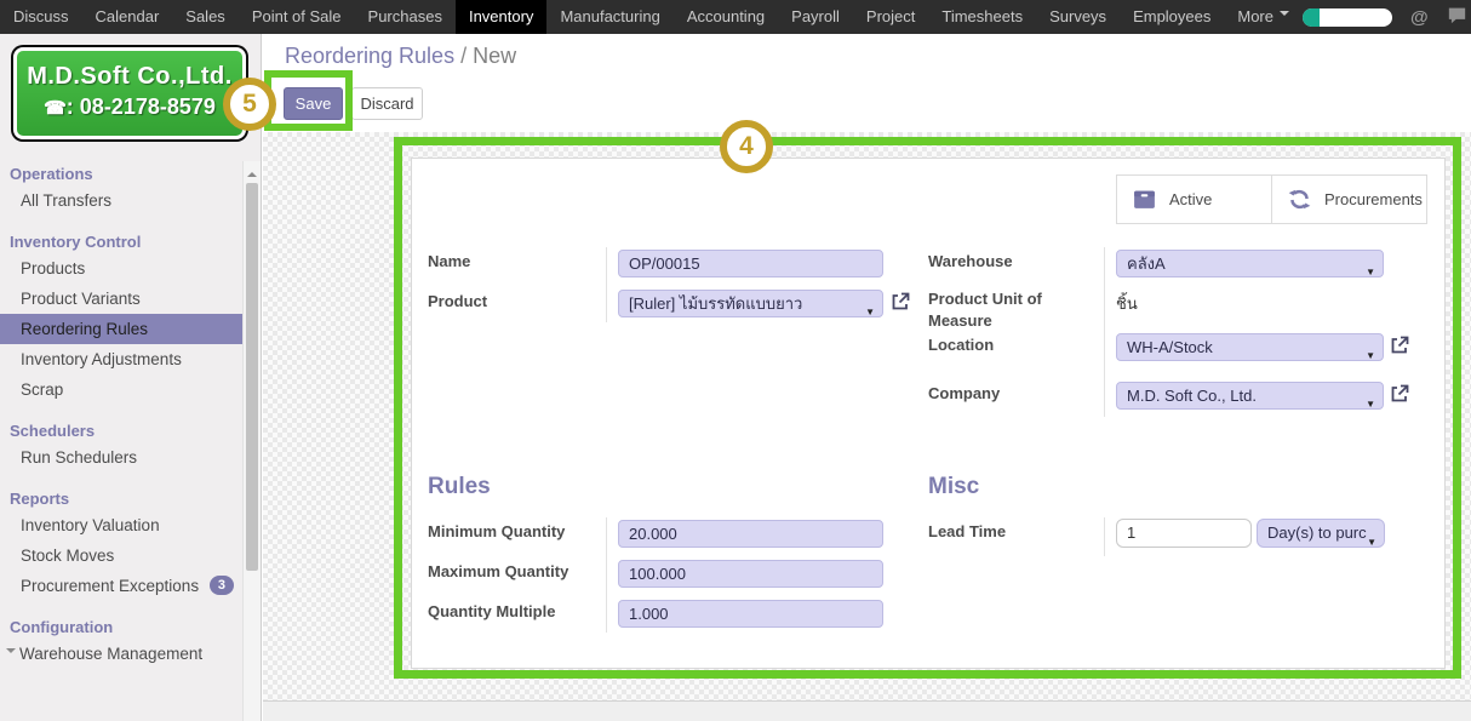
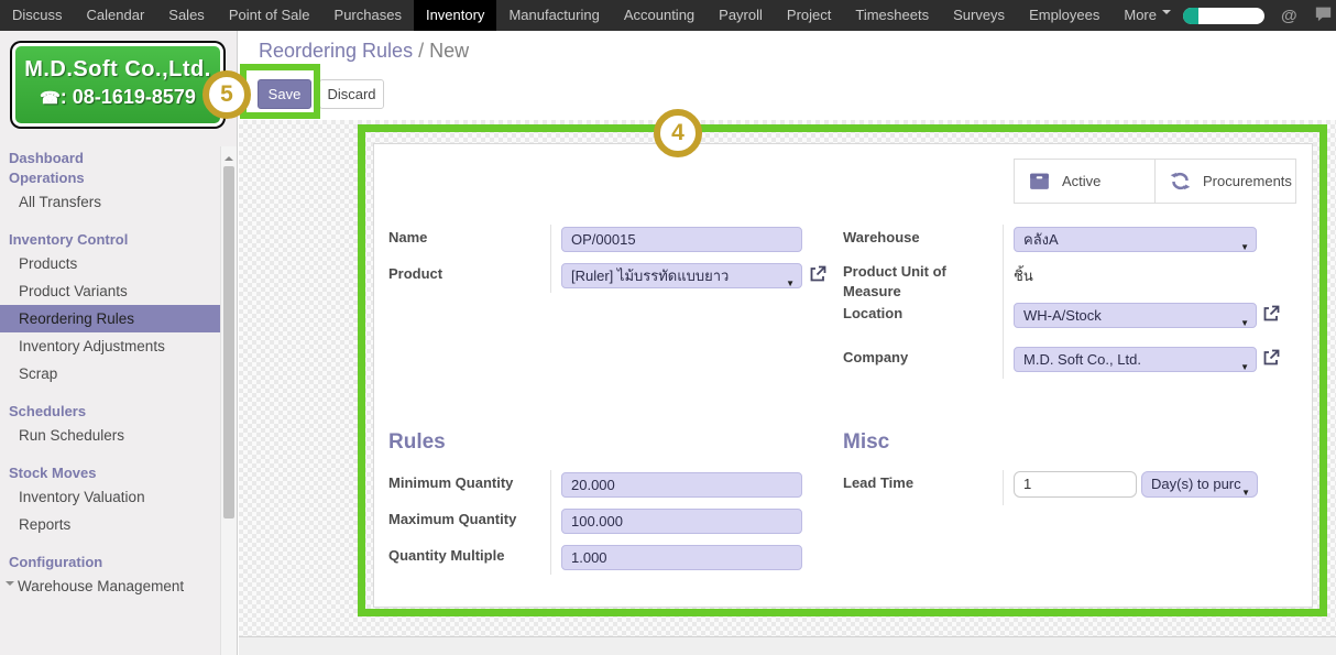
  Discuss
  Calendar
  Sales
  Point of Sale
  Purchases
  Inventory
  Manufacturing
  Accounting
  Payroll
  Project
  Timesheets
  Surveys
  Employees
  More
  @
  M.D.Soft Co.,Ltd.
- ☎: 08-2178-8579
+ ☎: 08-1619-8579
+ Dashboard
  Operations
  All Transfers
  Inventory Control
  Products
  Product Variants
  Reordering Rules
  Inventory Adjustments
  Scrap
  Schedulers
  Run Schedulers
- Reports
+ Stock Moves
  Inventory Valuation
- Stock Moves
+ Reports
- Procurement Exceptions
- 3
  Configuration
  Warehouse Management
  Reordering Rules / New
  Save
  Discard
  Active
  Procurements
  Name
  OP/00015
  Product
  [Ruler] ไม้บรรทัดแบบยาว
  ▼
  Warehouse
  คลังA
  ▼
  Product Unit of Measure
  ชิ้น
  Location
  WH-A/Stock
  ▼
  Company
  M.D. Soft Co., Ltd.
  ▼
  Rules
  Minimum Quantity
  20.000
  Maximum Quantity
  100.000
  Quantity Multiple
  1.000
  Misc
  Lead Time
  1
  Day(s) to purc
  ▼
  5
  4
